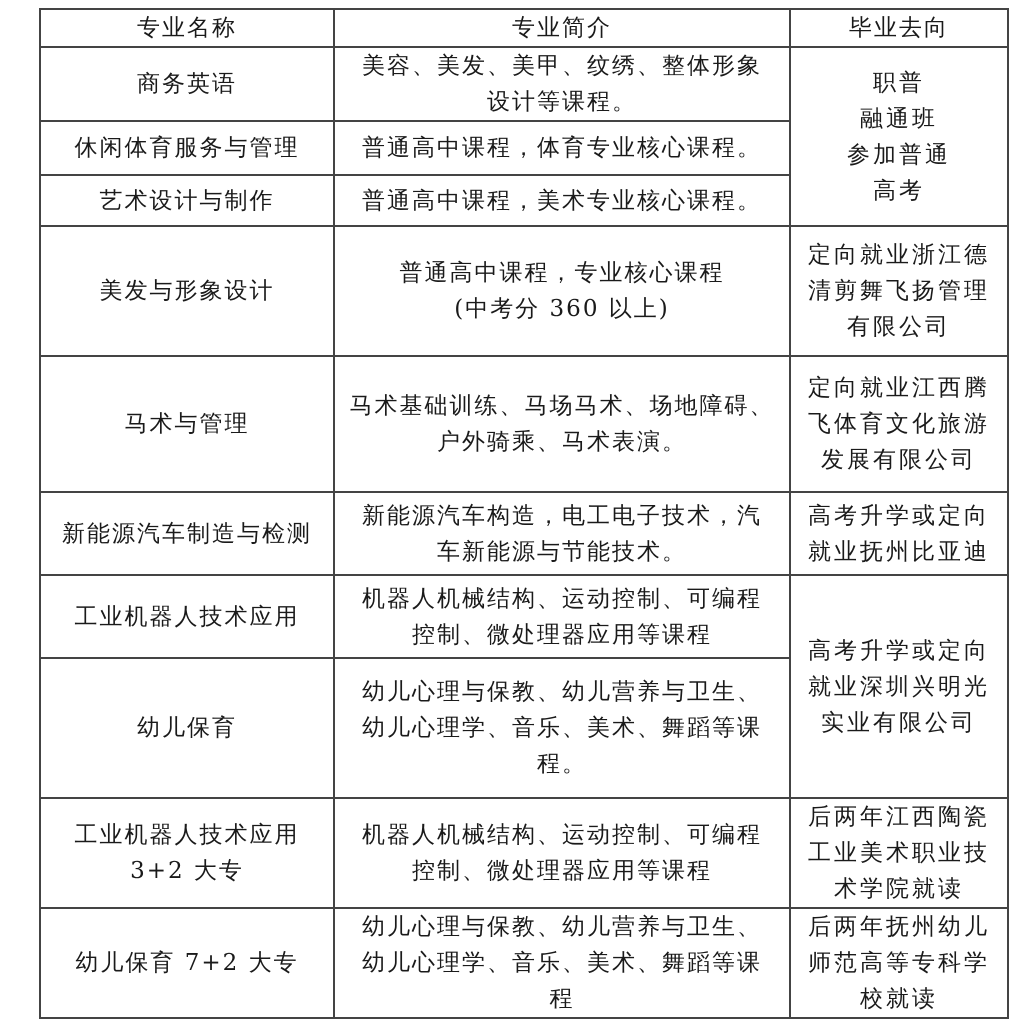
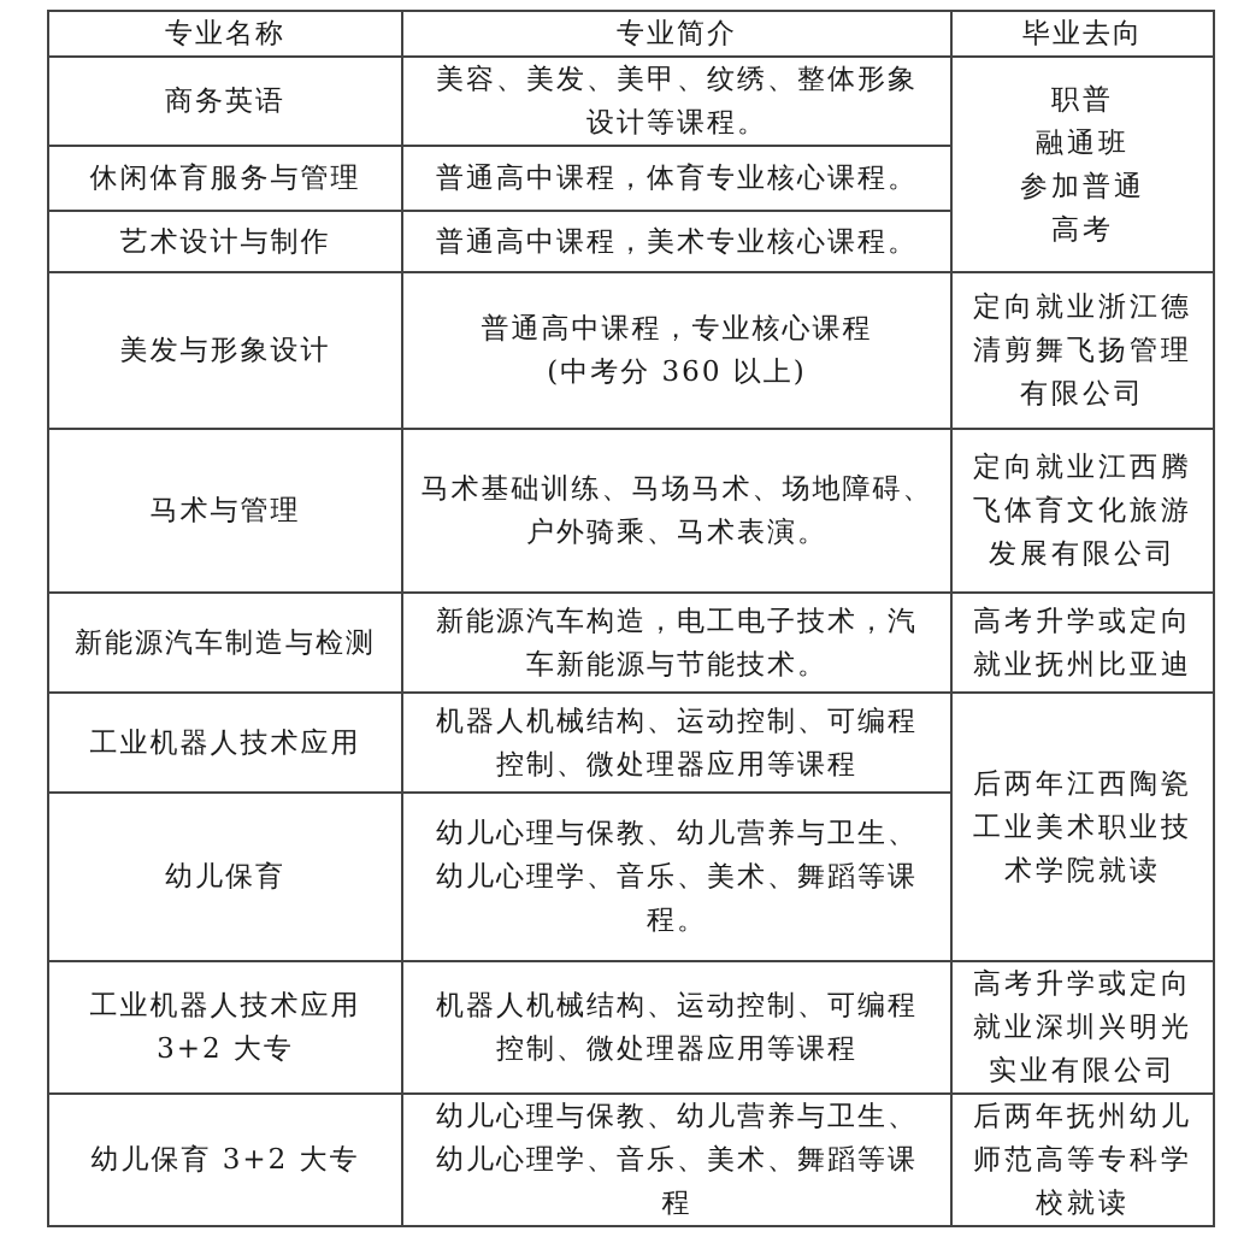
  专业名称	专业简介	毕业去向
  商务英语	美容、美发、美甲、纹绣、整体形象 设计等课程。	职普 融通班 参加普通 高考
  休闲体育服务与管理	普通高中课程，体育专业核心课程。
  艺术设计与制作	普通高中课程，美术专业核心课程。
  美发与形象设计	普通高中课程，专业核心课程 (中考分 360 以上)	定向就业浙江德 清剪舞飞扬管理 有限公司
  马术与管理	马术基础训练、马场马术、场地障碍、 户外骑乘、马术表演。	定向就业江西腾 飞体育文化旅游 发展有限公司
  新能源汽车制造与检测	新能源汽车构造，电工电子技术，汽 车新能源与节能技术。	高考升学或定向 就业抚州比亚迪
- 工业机器人技术应用	机器人机械结构、运动控制、可编程 控制、微处理器应用等课程	高考升学或定向 就业深圳兴明光 实业有限公司
+ 工业机器人技术应用	机器人机械结构、运动控制、可编程 控制、微处理器应用等课程	后两年江西陶瓷 工业美术职业技 术学院就读
  幼儿保育	幼儿心理与保教、幼儿营养与卫生、 幼儿心理学、音乐、美术、舞蹈等课 程。
- 工业机器人技术应用 3+2 大专	机器人机械结构、运动控制、可编程 控制、微处理器应用等课程	后两年江西陶瓷 工业美术职业技 术学院就读
+ 工业机器人技术应用 3+2 大专	机器人机械结构、运动控制、可编程 控制、微处理器应用等课程	高考升学或定向 就业深圳兴明光 实业有限公司
- 幼儿保育 7+2 大专	幼儿心理与保教、幼儿营养与卫生、 幼儿心理学、音乐、美术、舞蹈等课 程	后两年抚州幼儿 师范高等专科学 校就读
+ 幼儿保育 3+2 大专	幼儿心理与保教、幼儿营养与卫生、 幼儿心理学、音乐、美术、舞蹈等课 程	后两年抚州幼儿 师范高等专科学 校就读
